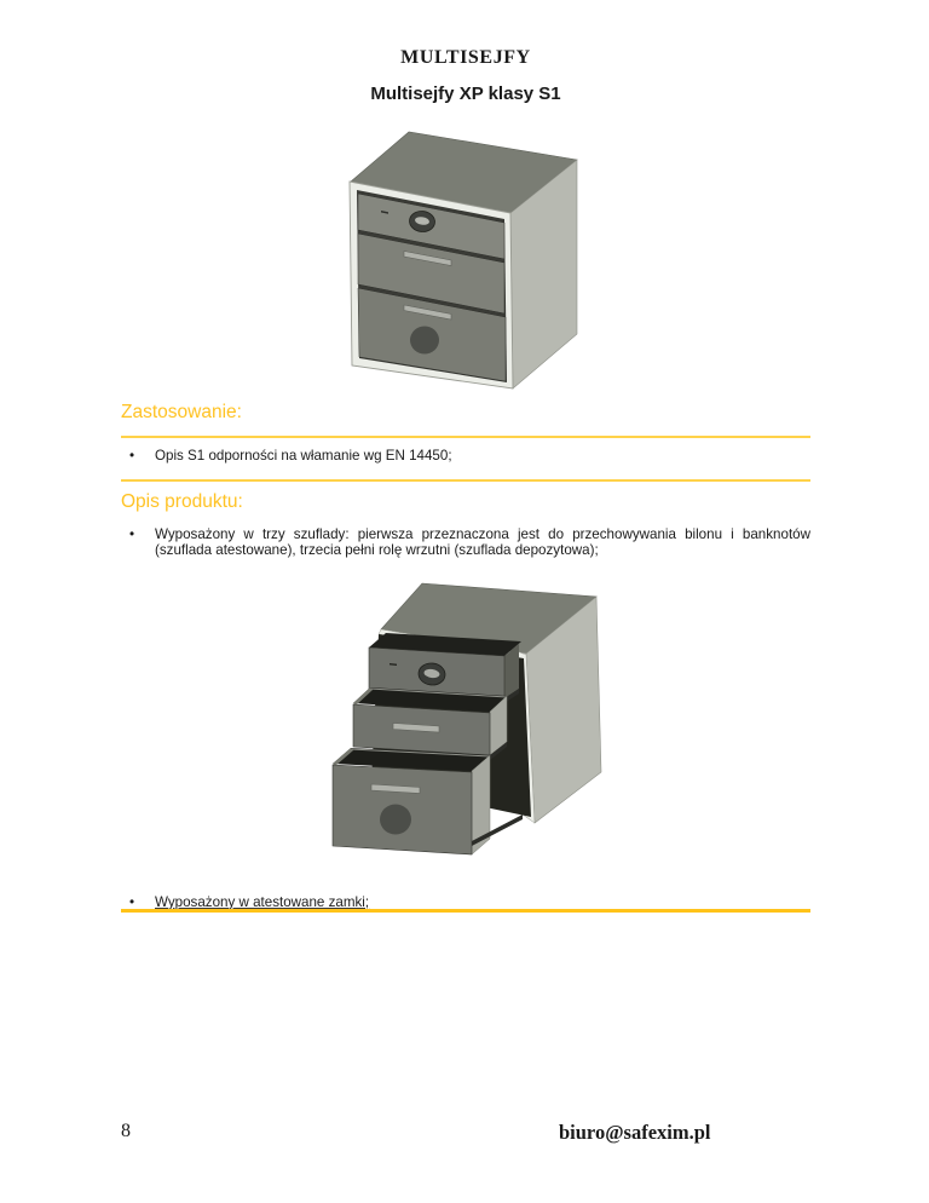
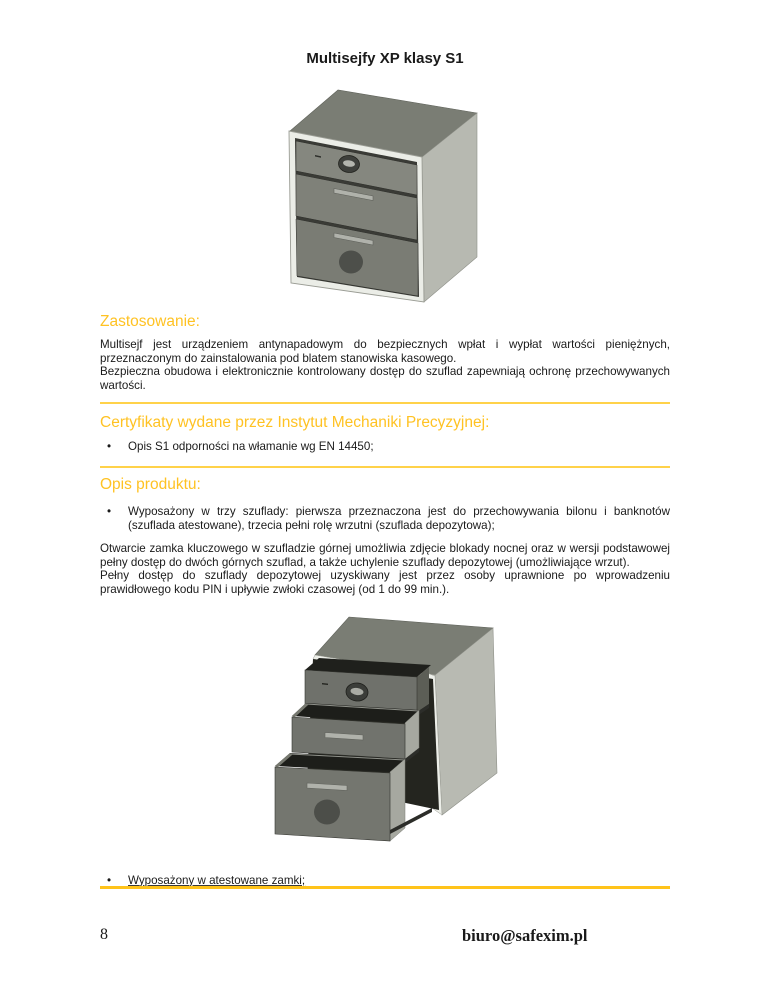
- MULTISEJFY
  Multisejfy XP klasy S1
  Zastosowanie:
+ Multisejf jest urządzeniem antynapadowym do bezpiecznych wpłat i wypłat wartości pieniężnych, przeznaczonym do zainstalowania pod blatem stanowiska kasowego.
+ Bezpieczna obudowa i elektronicznie kontrolowany dostęp do szuflad zapewniają ochronę przechowywanych wartości.
+ Certyfikaty wydane przez Instytut Mechaniki Precyzyjnej:
  •
  Opis S1 odporności na włamanie wg EN 14450;
  Opis produktu:
  •
  Wyposażony w trzy szuflady: pierwsza przeznaczona jest do przechowywania bilonu i banknotów (szuflada atestowane), trzecia pełni rolę wrzutni (szuflada depozytowa);
+ Otwarcie zamka kluczowego w szufladzie górnej umożliwia zdjęcie blokady nocnej oraz w wersji podstawowej pełny dostęp do dwóch górnych szuflad, a także uchylenie szuflady depozytowej (umożliwiające wrzut).
+ Pełny dostęp do szuflady depozytowej uzyskiwany jest przez osoby uprawnione po wprowadzeniu prawidłowego kodu PIN i upływie zwłoki czasowej (od 1 do 99 min.).
  •
  Wyposażony w atestowane zamki;
  8
  biuro@safexim.pl
